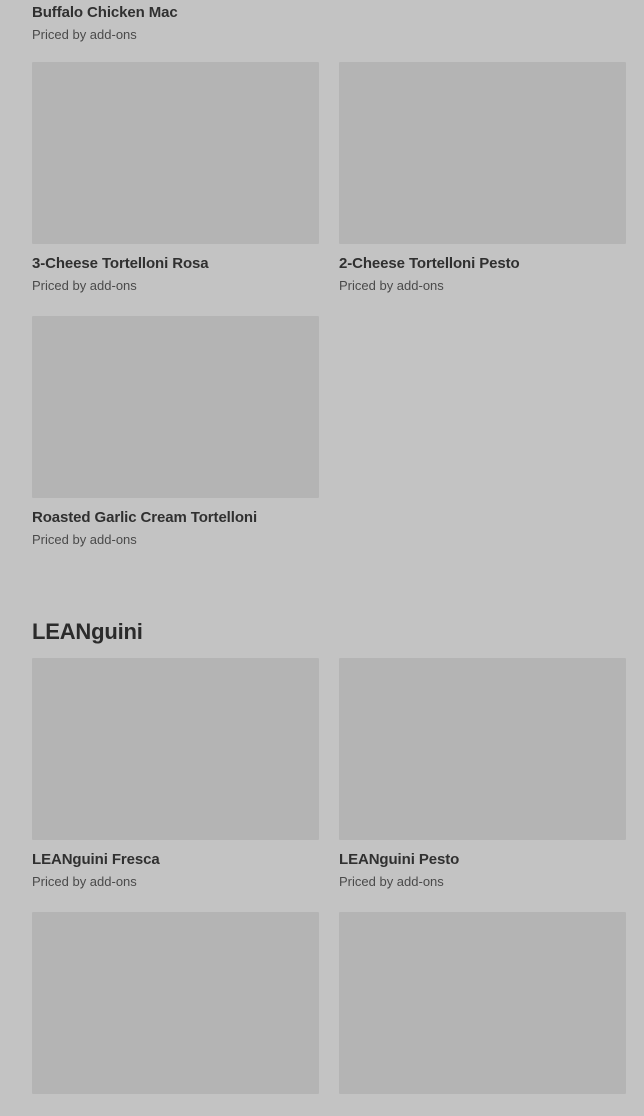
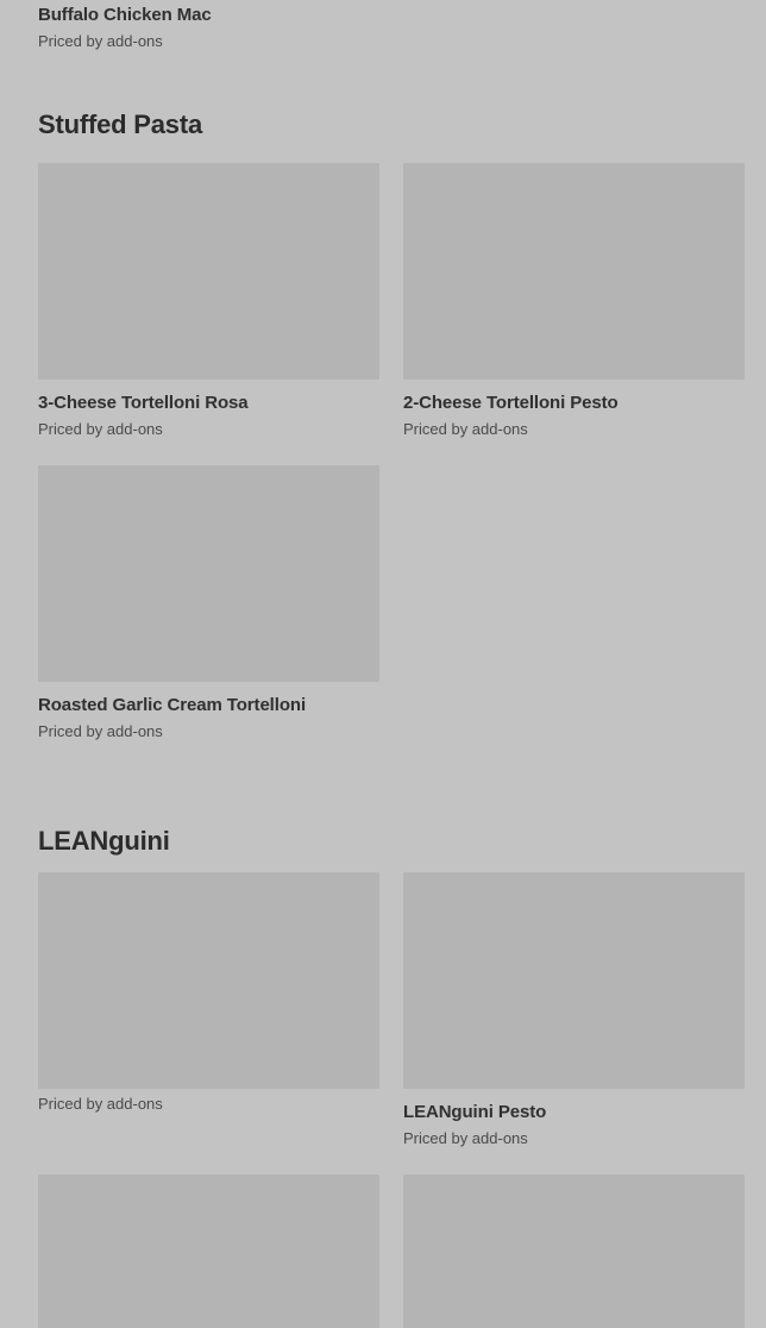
  Buffalo Chicken Mac
  Priced by add-ons
+ Stuffed Pasta
  3-Cheese Tortelloni Rosa
  Priced by add-ons
  2-Cheese Tortelloni Pesto
  Priced by add-ons
  Roasted Garlic Cream Tortelloni
  Priced by add-ons
  LEANguini
- LEANguini Fresca
  Priced by add-ons
  LEANguini Pesto
  Priced by add-ons
